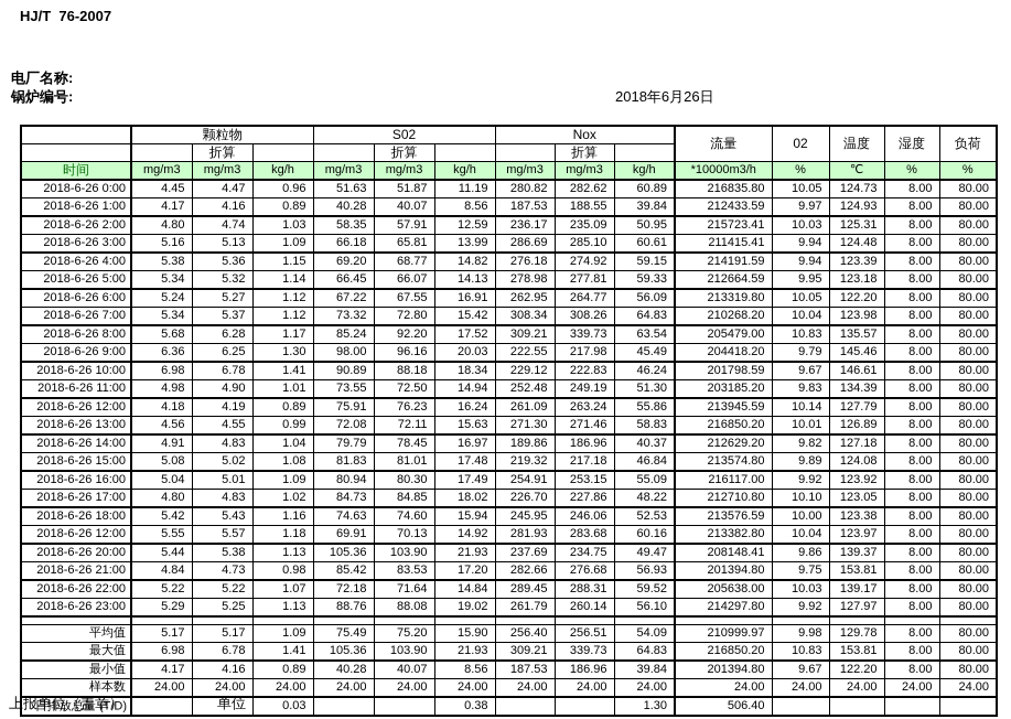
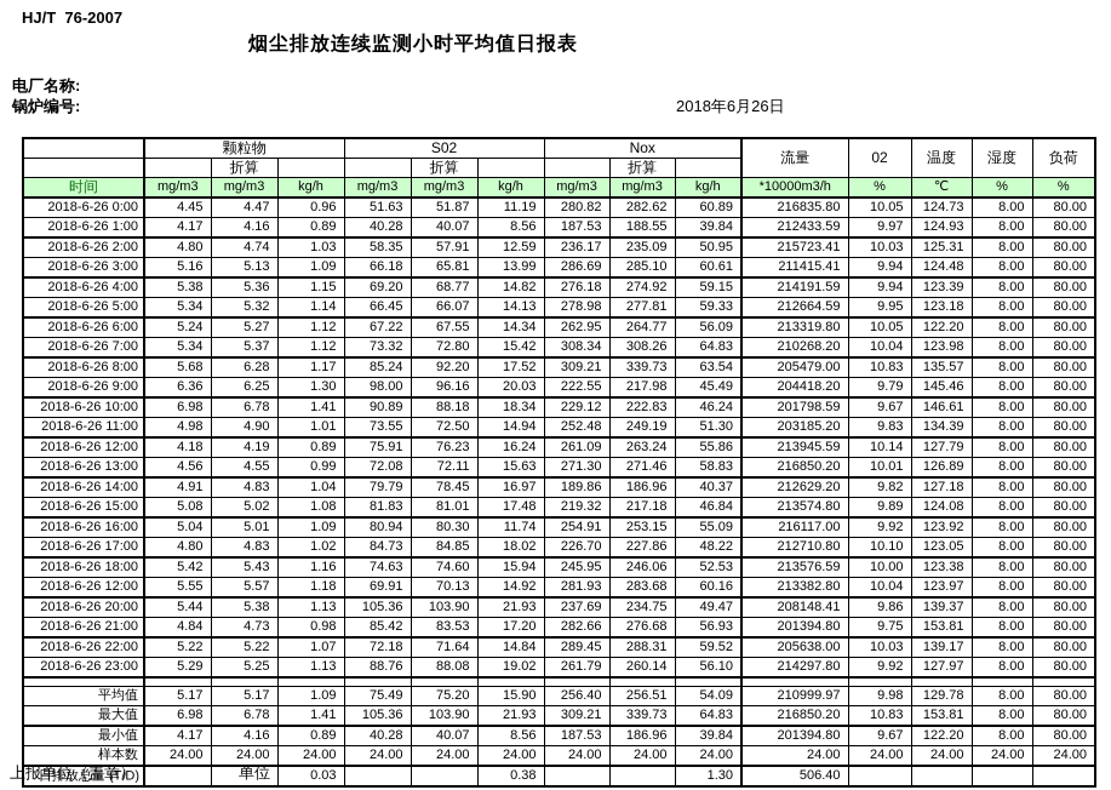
  HJ/T 76-2007
+ 烟尘排放连续监测小时平均值日报表
  电厂名称:
  锅炉编号:
  2018年6月26日
  	颗粒物	S02	Nox	流量	02	温度	湿度	负荷
  		折算			折算			折算
  时间	mg/m3	mg/m3	kg/h	mg/m3	mg/m3	kg/h	mg/m3	mg/m3	kg/h	*10000m3/h	%	℃	%	%
  2018-6-26 0:00	4.45	4.47	0.96	51.63	51.87	11.19	280.82	282.62	60.89	216835.80	10.05	124.73	8.00	80.00
  2018-6-26 1:00	4.17	4.16	0.89	40.28	40.07	8.56	187.53	188.55	39.84	212433.59	9.97	124.93	8.00	80.00
  2018-6-26 2:00	4.80	4.74	1.03	58.35	57.91	12.59	236.17	235.09	50.95	215723.41	10.03	125.31	8.00	80.00
  2018-6-26 3:00	5.16	5.13	1.09	66.18	65.81	13.99	286.69	285.10	60.61	211415.41	9.94	124.48	8.00	80.00
  2018-6-26 4:00	5.38	5.36	1.15	69.20	68.77	14.82	276.18	274.92	59.15	214191.59	9.94	123.39	8.00	80.00
  2018-6-26 5:00	5.34	5.32	1.14	66.45	66.07	14.13	278.98	277.81	59.33	212664.59	9.95	123.18	8.00	80.00
- 2018-6-26 6:00	5.24	5.27	1.12	67.22	67.55	16.91	262.95	264.77	56.09	213319.80	10.05	122.20	8.00	80.00
+ 2018-6-26 6:00	5.24	5.27	1.12	67.22	67.55	14.34	262.95	264.77	56.09	213319.80	10.05	122.20	8.00	80.00
  2018-6-26 7:00	5.34	5.37	1.12	73.32	72.80	15.42	308.34	308.26	64.83	210268.20	10.04	123.98	8.00	80.00
  2018-6-26 8:00	5.68	6.28	1.17	85.24	92.20	17.52	309.21	339.73	63.54	205479.00	10.83	135.57	8.00	80.00
  2018-6-26 9:00	6.36	6.25	1.30	98.00	96.16	20.03	222.55	217.98	45.49	204418.20	9.79	145.46	8.00	80.00
  2018-6-26 10:00	6.98	6.78	1.41	90.89	88.18	18.34	229.12	222.83	46.24	201798.59	9.67	146.61	8.00	80.00
  2018-6-26 11:00	4.98	4.90	1.01	73.55	72.50	14.94	252.48	249.19	51.30	203185.20	9.83	134.39	8.00	80.00
  2018-6-26 12:00	4.18	4.19	0.89	75.91	76.23	16.24	261.09	263.24	55.86	213945.59	10.14	127.79	8.00	80.00
  2018-6-26 13:00	4.56	4.55	0.99	72.08	72.11	15.63	271.30	271.46	58.83	216850.20	10.01	126.89	8.00	80.00
  2018-6-26 14:00	4.91	4.83	1.04	79.79	78.45	16.97	189.86	186.96	40.37	212629.20	9.82	127.18	8.00	80.00
  2018-6-26 15:00	5.08	5.02	1.08	81.83	81.01	17.48	219.32	217.18	46.84	213574.80	9.89	124.08	8.00	80.00
- 2018-6-26 16:00	5.04	5.01	1.09	80.94	80.30	17.49	254.91	253.15	55.09	216117.00	9.92	123.92	8.00	80.00
+ 2018-6-26 16:00	5.04	5.01	1.09	80.94	80.30	11.74	254.91	253.15	55.09	216117.00	9.92	123.92	8.00	80.00
  2018-6-26 17:00	4.80	4.83	1.02	84.73	84.85	18.02	226.70	227.86	48.22	212710.80	10.10	123.05	8.00	80.00
  2018-6-26 18:00	5.42	5.43	1.16	74.63	74.60	15.94	245.95	246.06	52.53	213576.59	10.00	123.38	8.00	80.00
  2018-6-26 12:00	5.55	5.57	1.18	69.91	70.13	14.92	281.93	283.68	60.16	213382.80	10.04	123.97	8.00	80.00
  2018-6-26 20:00	5.44	5.38	1.13	105.36	103.90	21.93	237.69	234.75	49.47	208148.41	9.86	139.37	8.00	80.00
  2018-6-26 21:00	4.84	4.73	0.98	85.42	83.53	17.20	282.66	276.68	56.93	201394.80	9.75	153.81	8.00	80.00
  2018-6-26 22:00	5.22	5.22	1.07	72.18	71.64	14.84	289.45	288.31	59.52	205638.00	10.03	139.17	8.00	80.00
  2018-6-26 23:00	5.29	5.25	1.13	88.76	88.08	19.02	261.79	260.14	56.10	214297.80	9.92	127.97	8.00	80.00
  平均值	5.17	5.17	1.09	75.49	75.20	15.90	256.40	256.51	54.09	210999.97	9.98	129.78	8.00	80.00
  最大值	6.98	6.78	1.41	105.36	103.90	21.93	309.21	339.73	64.83	216850.20	10.83	153.81	8.00	80.00
  最小值	4.17	4.16	0.89	40.28	40.07	8.56	187.53	186.96	39.84	201394.80	9.67	122.20	8.00	80.00
  样本数	24.00	24.00	24.00	24.00	24.00	24.00	24.00	24.00	24.00	24.00	24.00	24.00	24.00	24.00
  日排放总量 (T/D)			0.03			0.38			1.30	506.40
  上报单位（盖章）
  单位
